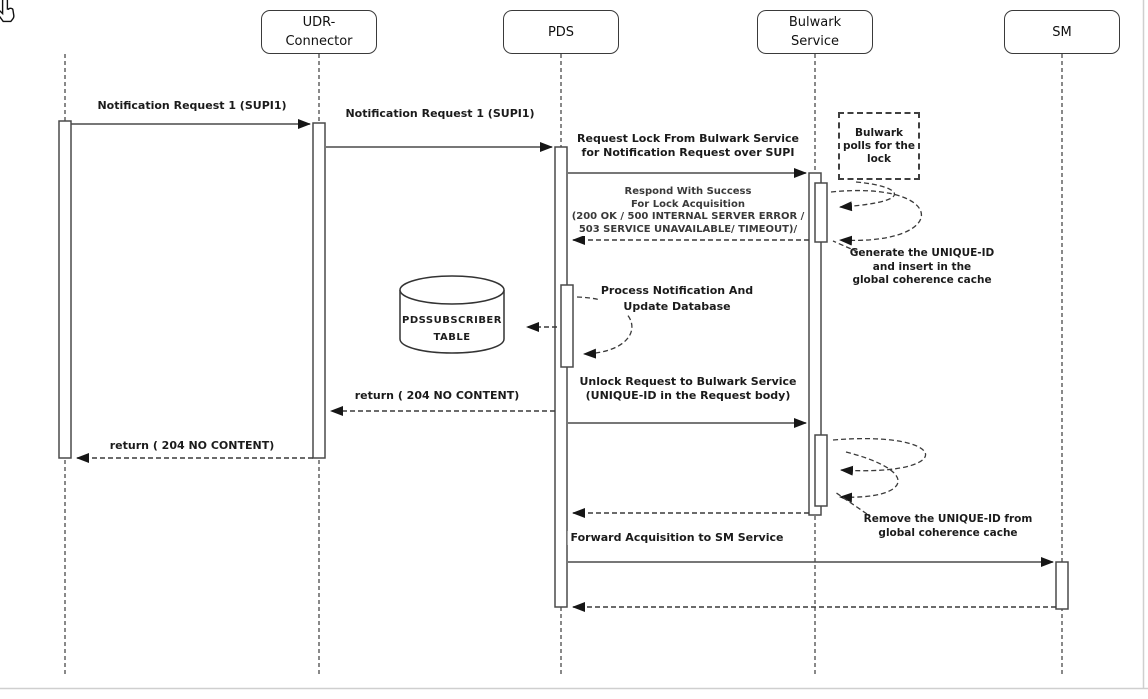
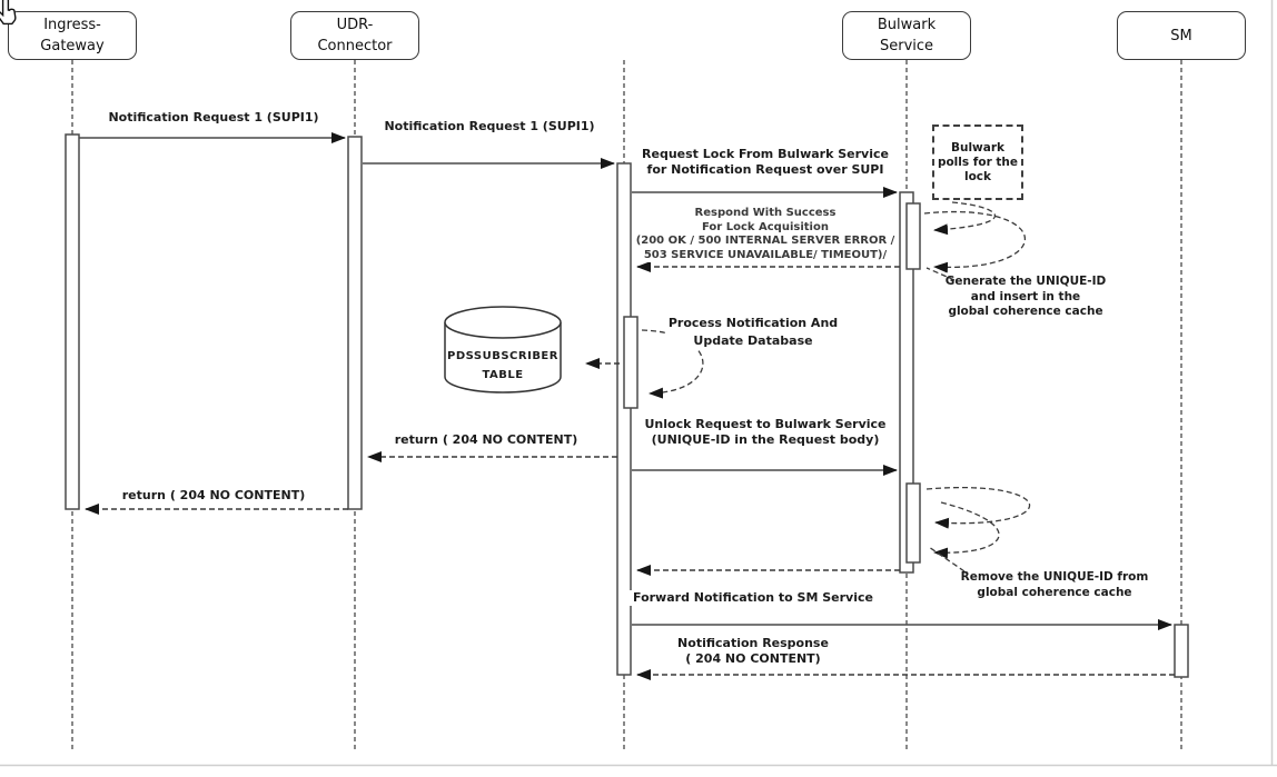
+ Ingress-
+ Gateway
  UDR-
  Connector
- PDS
  Bulwark
  Service
  SM
  Notification Request 1 (SUPI1)
  Notification Request 1 (SUPI1)
  Request Lock From Bulwark Service
  for Notification Request over SUPI
  Respond With Success
  For Lock Acquisition
  (200 OK / 500 INTERNAL SERVER ERROR /
  503 SERVICE UNAVAILABLE/ TIMEOUT)/
  Process Notification And
  Update Database
  return ( 204 NO CONTENT)
  Unlock Request to Bulwark Service
  (UNIQUE-ID in the Request body)
  return ( 204 NO CONTENT)
- Forward Acquisition to SM Service
+ Forward Notification to SM Service
+ Notification Response
+ ( 204 NO CONTENT)
  Bulwark
  polls for the
  lock
  Generate the UNIQUE-ID
  and insert in the
  global coherence cache
  Remove the UNIQUE-ID from
  global coherence cache
  PDSSUBSCRIBER
  TABLE
